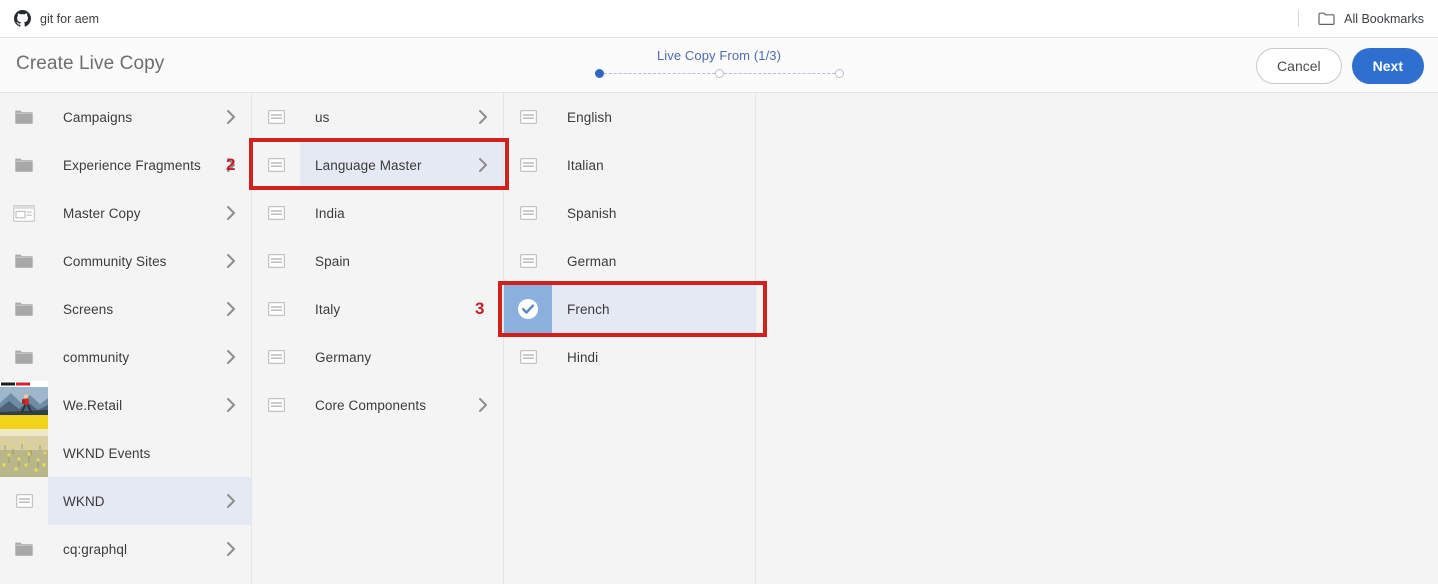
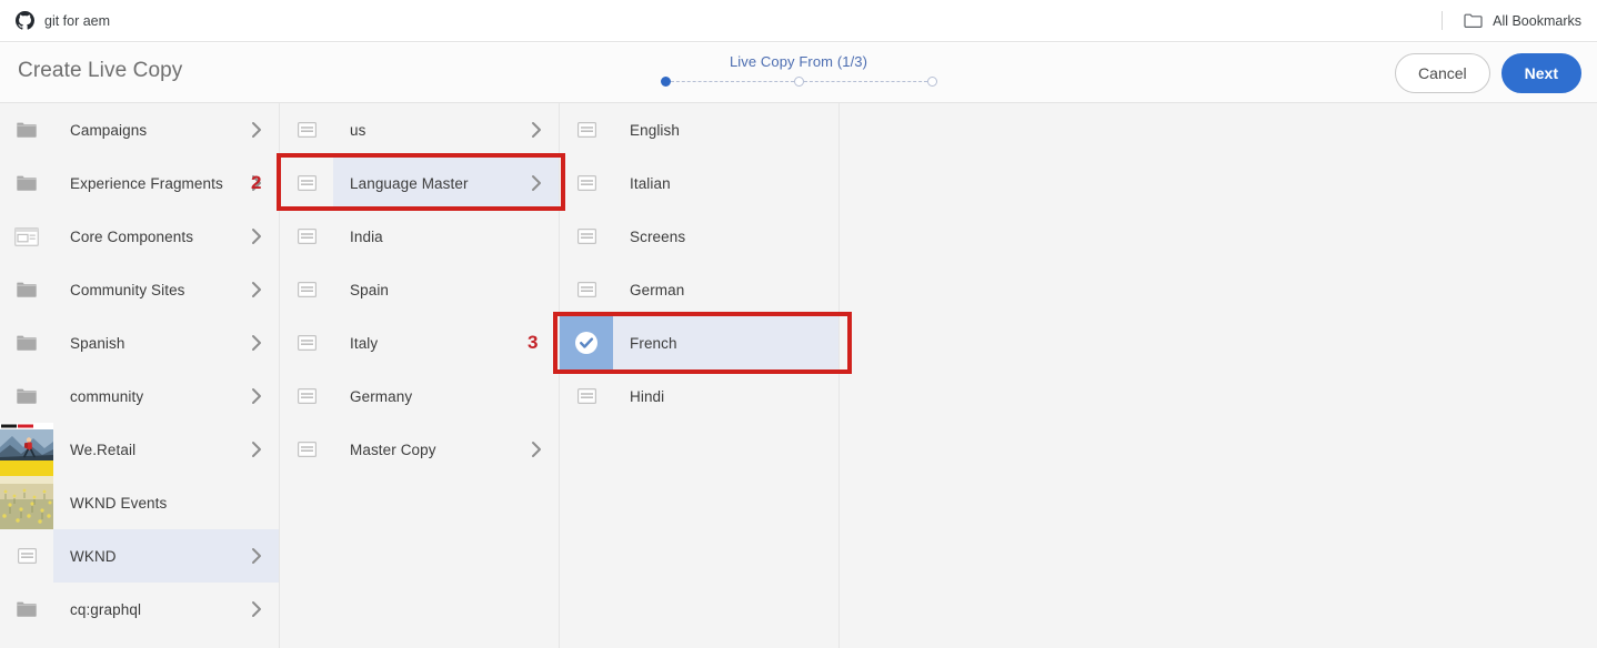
  git for aem
  All Bookmarks
  Create Live Copy
  Live Copy From (1/3)
  Cancel
  Next
  Campaigns
  Experience Fragments
- Master Copy
+ Core Components
  Community Sites
- Screens
+ Spanish
  community
  We.Retail
  WKND Events
  WKND
  cq:graphql
  us
  Language Master
  India
  Spain
  Italy
  Germany
- Core Components
+ Master Copy
  English
  Italian
- Spanish
+ Screens
  German
  French
  Hindi
  2
  3
